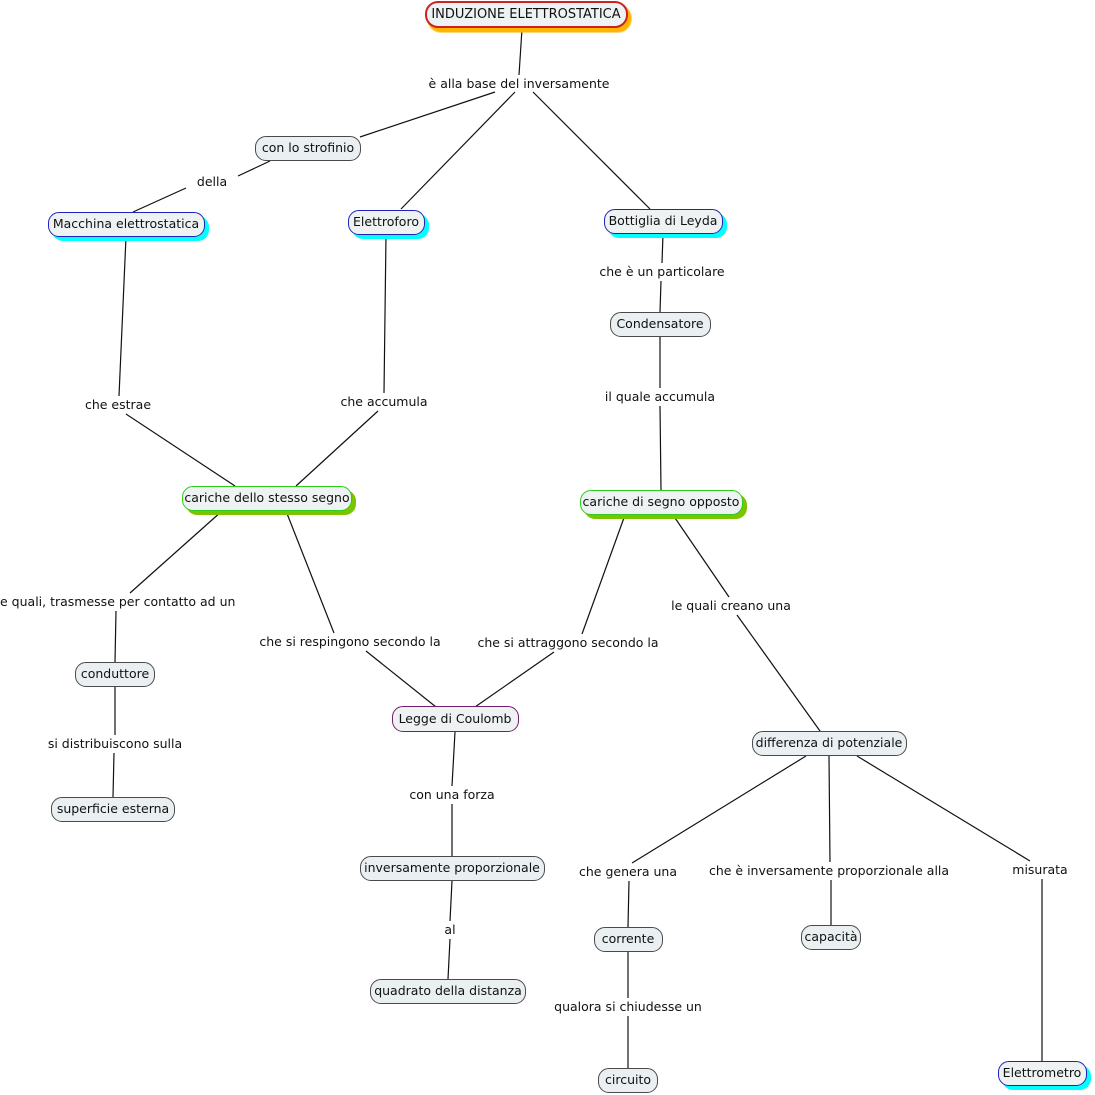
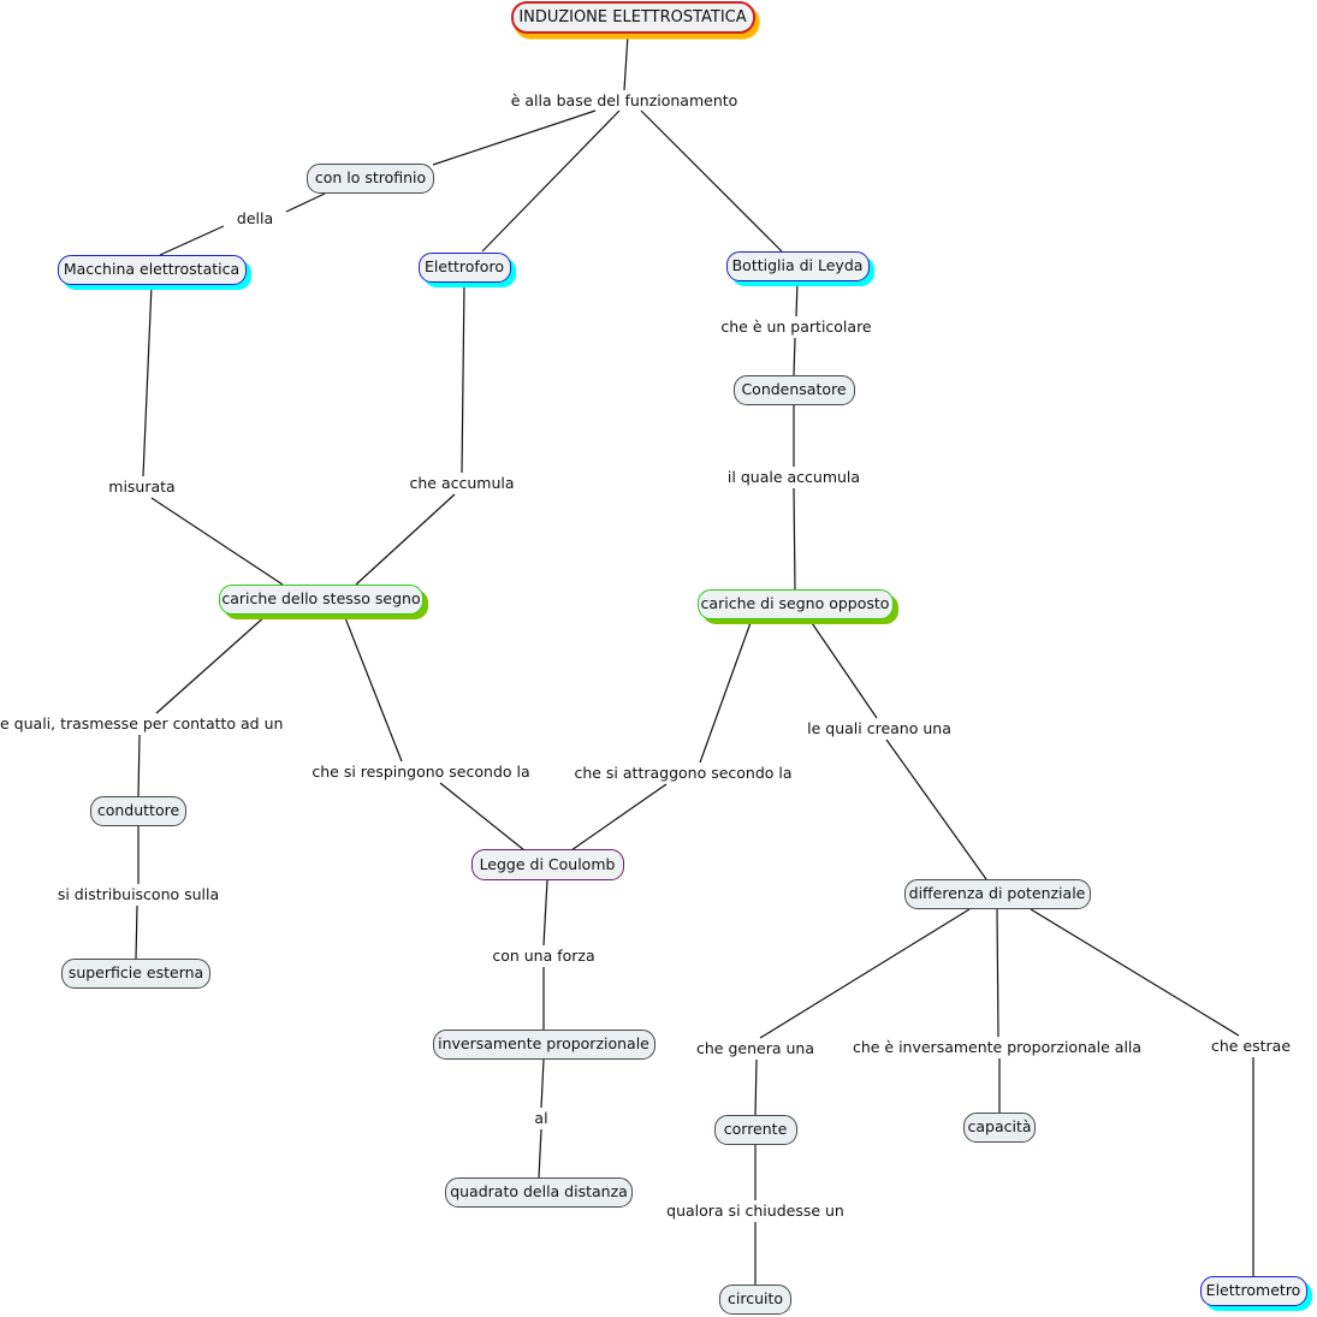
  INDUZIONE ELETTROSTATICA
  con lo strofinio
  Macchina elettrostatica
  Elettroforo
  Bottiglia di Leyda
  Condensatore
  cariche dello stesso segno
  cariche di segno opposto
  conduttore
  superficie esterna
  Legge di Coulomb
  differenza di potenziale
  inversamente proporzionale
  quadrato della distanza
  corrente
  capacità
  circuito
  Elettrometro
- è alla base del inversamente
+ è alla base del funzionamento
  della
  che è un particolare
- che estrae
+ misurata
  che accumula
  il quale accumula
  e quali, trasmesse per contatto ad un
  che si respingono secondo la
  che si attraggono secondo la
  le quali creano una
  si distribuiscono sulla
  con una forza
  che genera una
  che è inversamente proporzionale alla
- misurata
+ che estrae
  al
  qualora si chiudesse un
